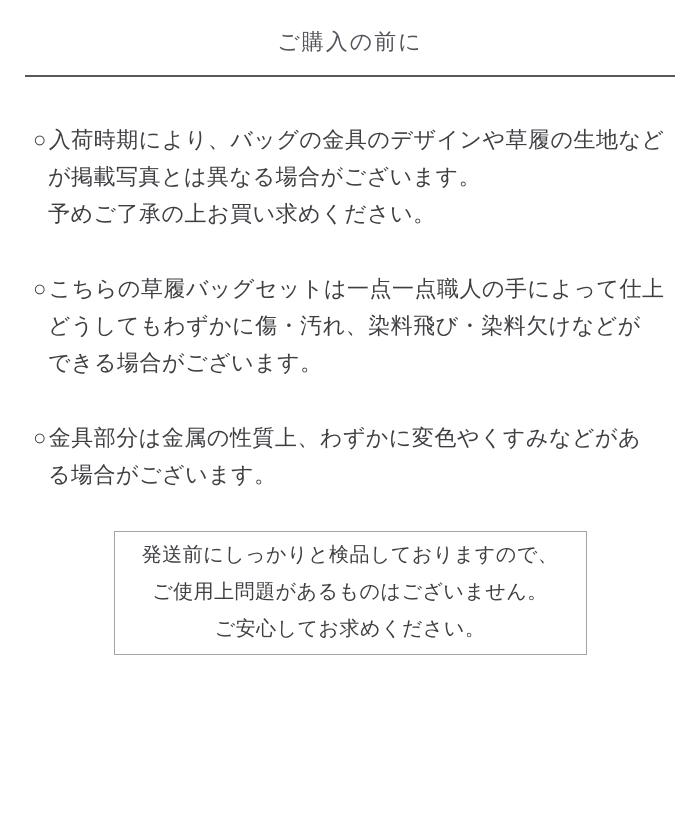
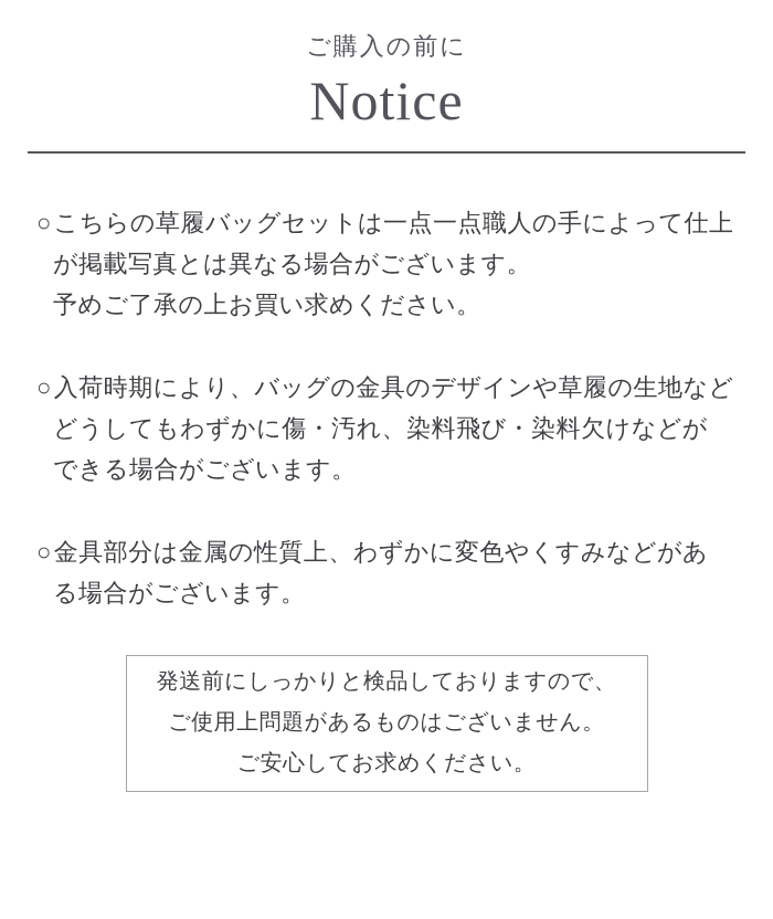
  ご購入の前に
+ Notice
- ○入荷時期により、バッグの金具のデザインや草履の生地など
+ ○こちらの草履バッグセットは一点一点職人の手によって仕上
  が掲載写真とは異なる場合がございます。
  予めご了承の上お買い求めください。
- ○こちらの草履バッグセットは一点一点職人の手によって仕上
+ ○入荷時期により、バッグの金具のデザインや草履の生地など
  どうしてもわずかに傷・汚れ、染料飛び・染料欠けなどが
  できる場合がございます。
  ○金具部分は金属の性質上、わずかに変色やくすみなどがあ
  る場合がございます。
  発送前にしっかりと検品しておりますので、
  ご使用上問題があるものはございません。
  ご安心してお求めください。
